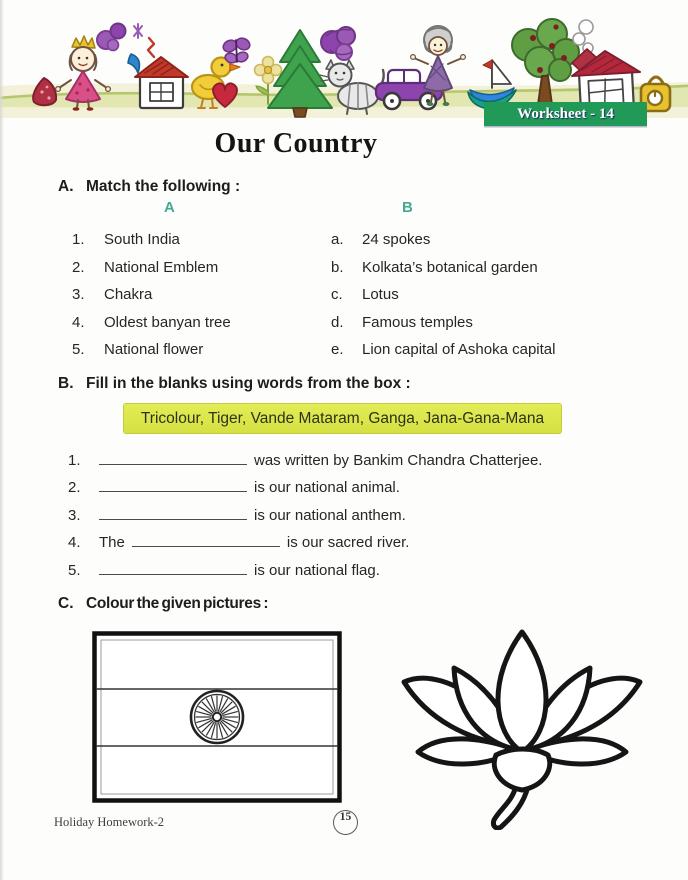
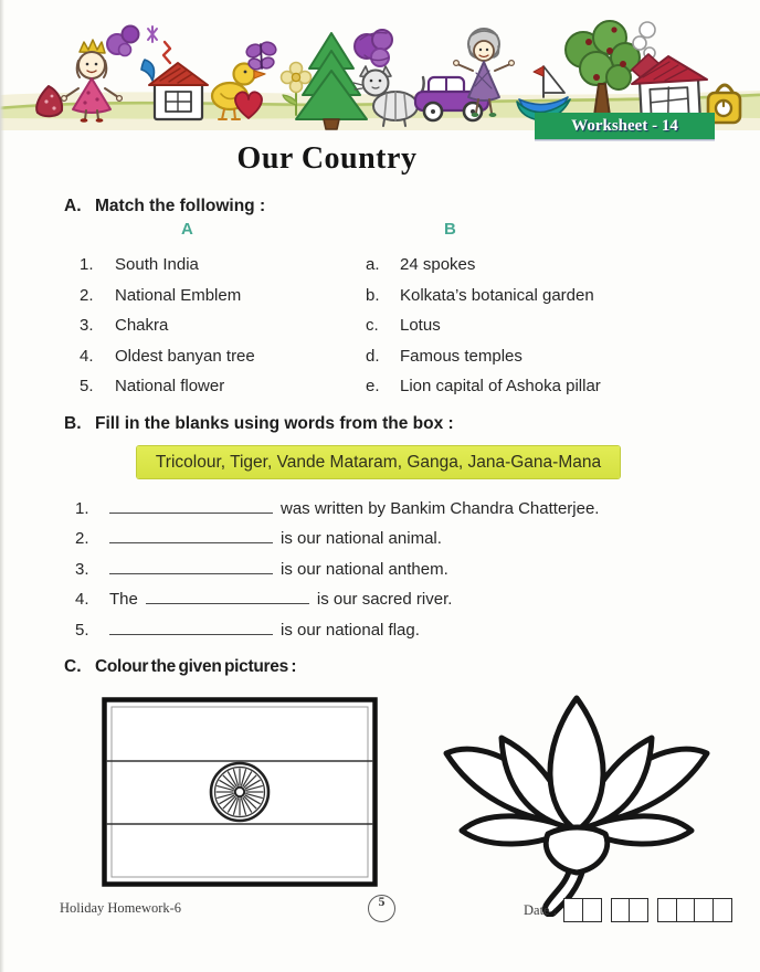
  Worksheet - 14
  Our Country
  A.
  Match the following :
  A
  B
  1.
  South India
  a.
  24 spokes
  2.
  National Emblem
  b.
  Kolkata’s botanical garden
  3.
  Chakra
  c.
  Lotus
  4.
  Oldest banyan tree
  d.
  Famous temples
  5.
  National flower
  e.
- Lion capital of Ashoka capital
+ Lion capital of Ashoka pillar
  B.
  Fill in the blanks using words from the box :
  Tricolour, Tiger, Vande Mataram, Ganga, Jana-Gana-Mana
  1.
  was written by Bankim Chandra Chatterjee.
  2.
  is our national animal.
  3.
  is our national anthem.
  4.
  The is our sacred river.
  5.
  is our national flag.
  C.
  Colour the given pictures :
- Holiday Homework-2
+ Holiday Homework-6
- 15
+ 5
+ Date :
